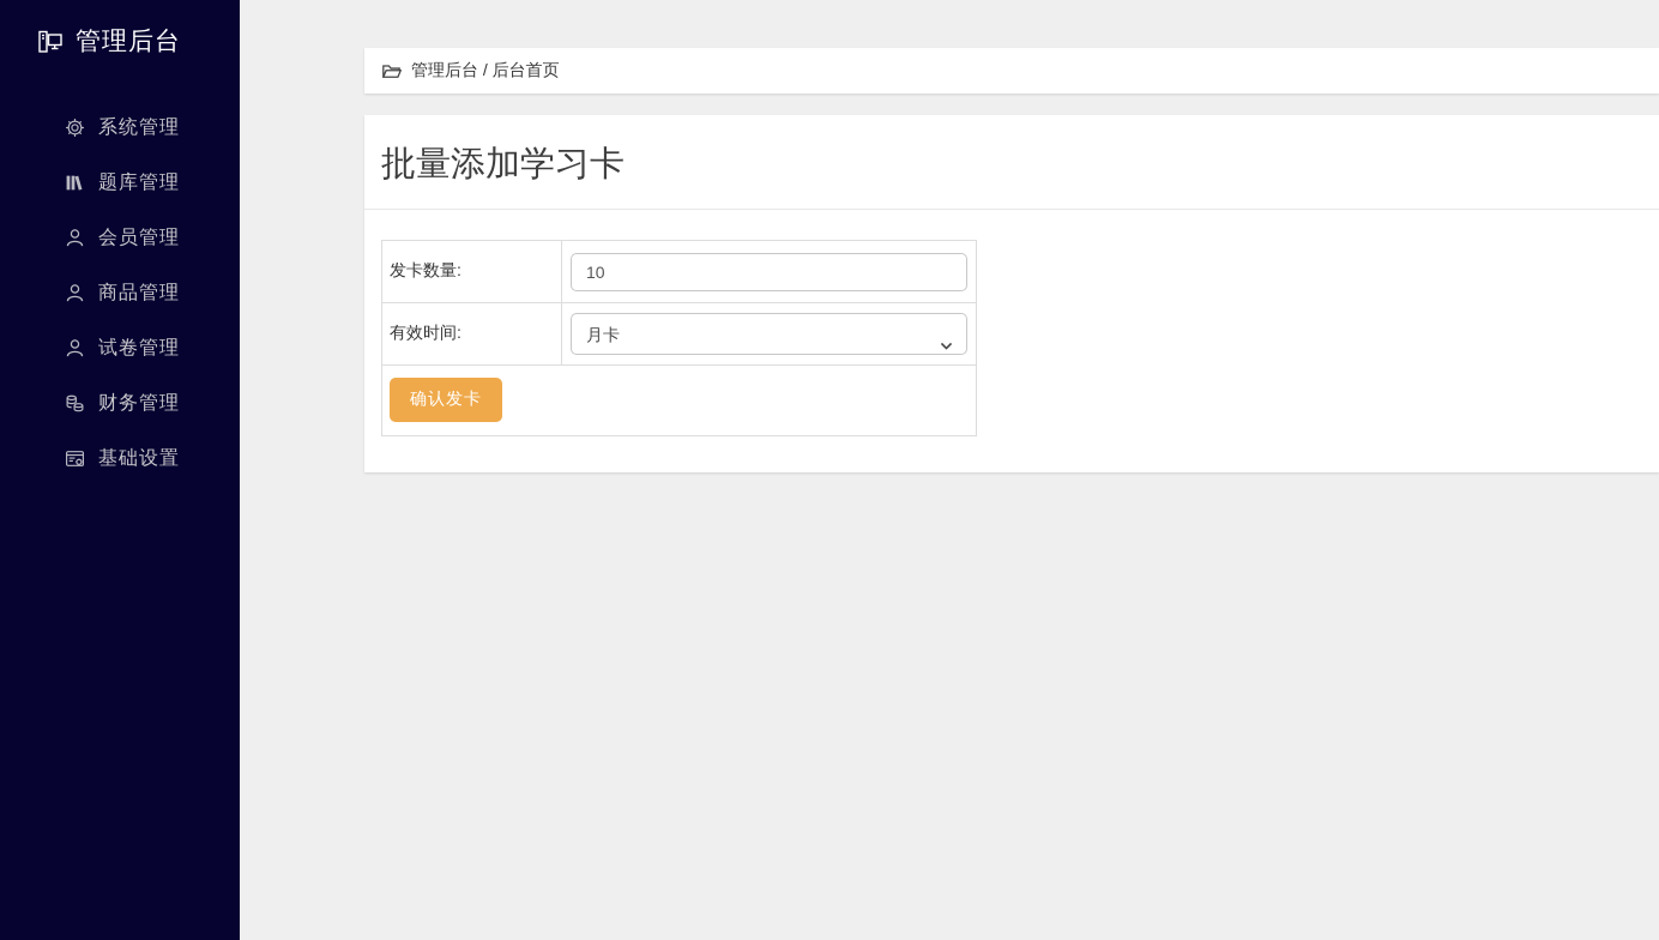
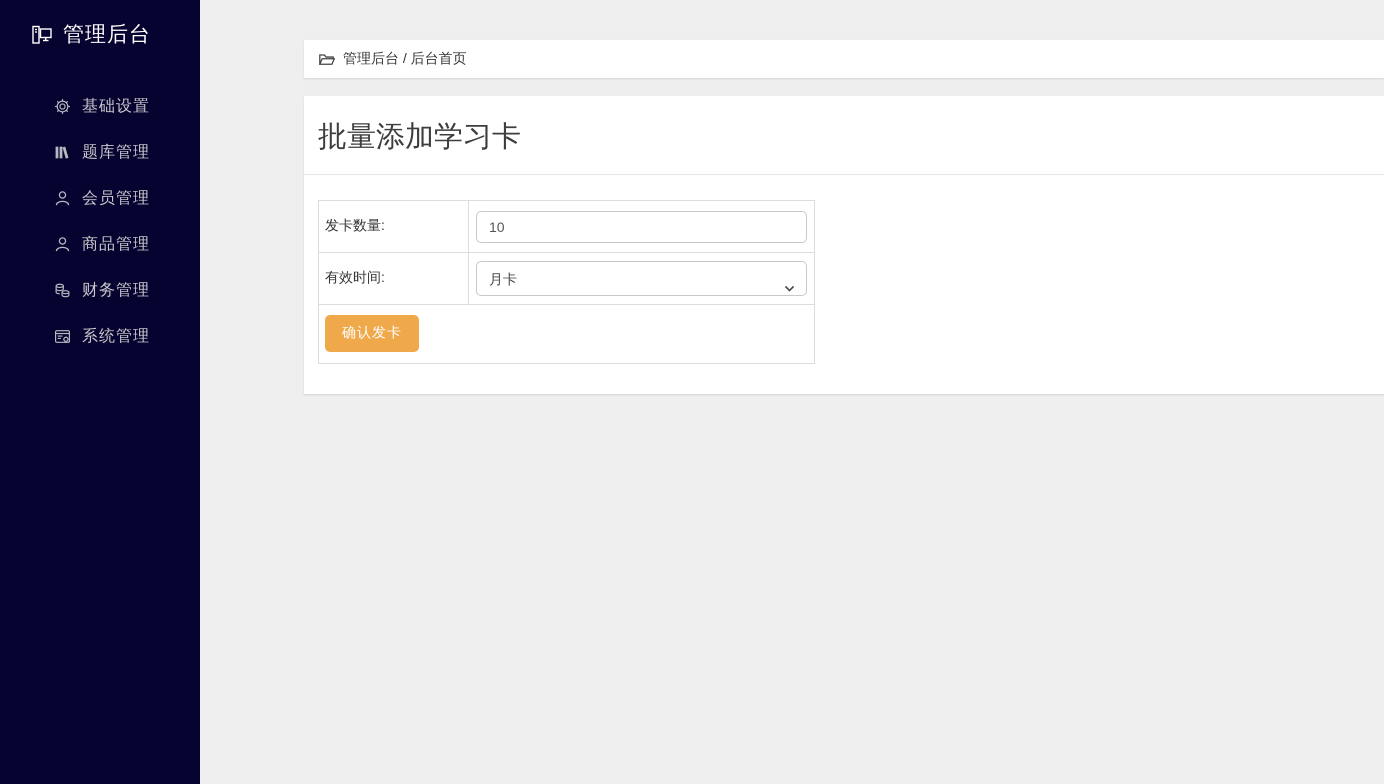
  管理后台
- 系统管理
+ 基础设置
  题库管理
  会员管理
  商品管理
- 试卷管理
  财务管理
- 基础设置
+ 系统管理
  管理后台 / 后台首页
  批量添加学习卡
  发卡数量:	10
  有效时间:	月卡
  确认发卡
